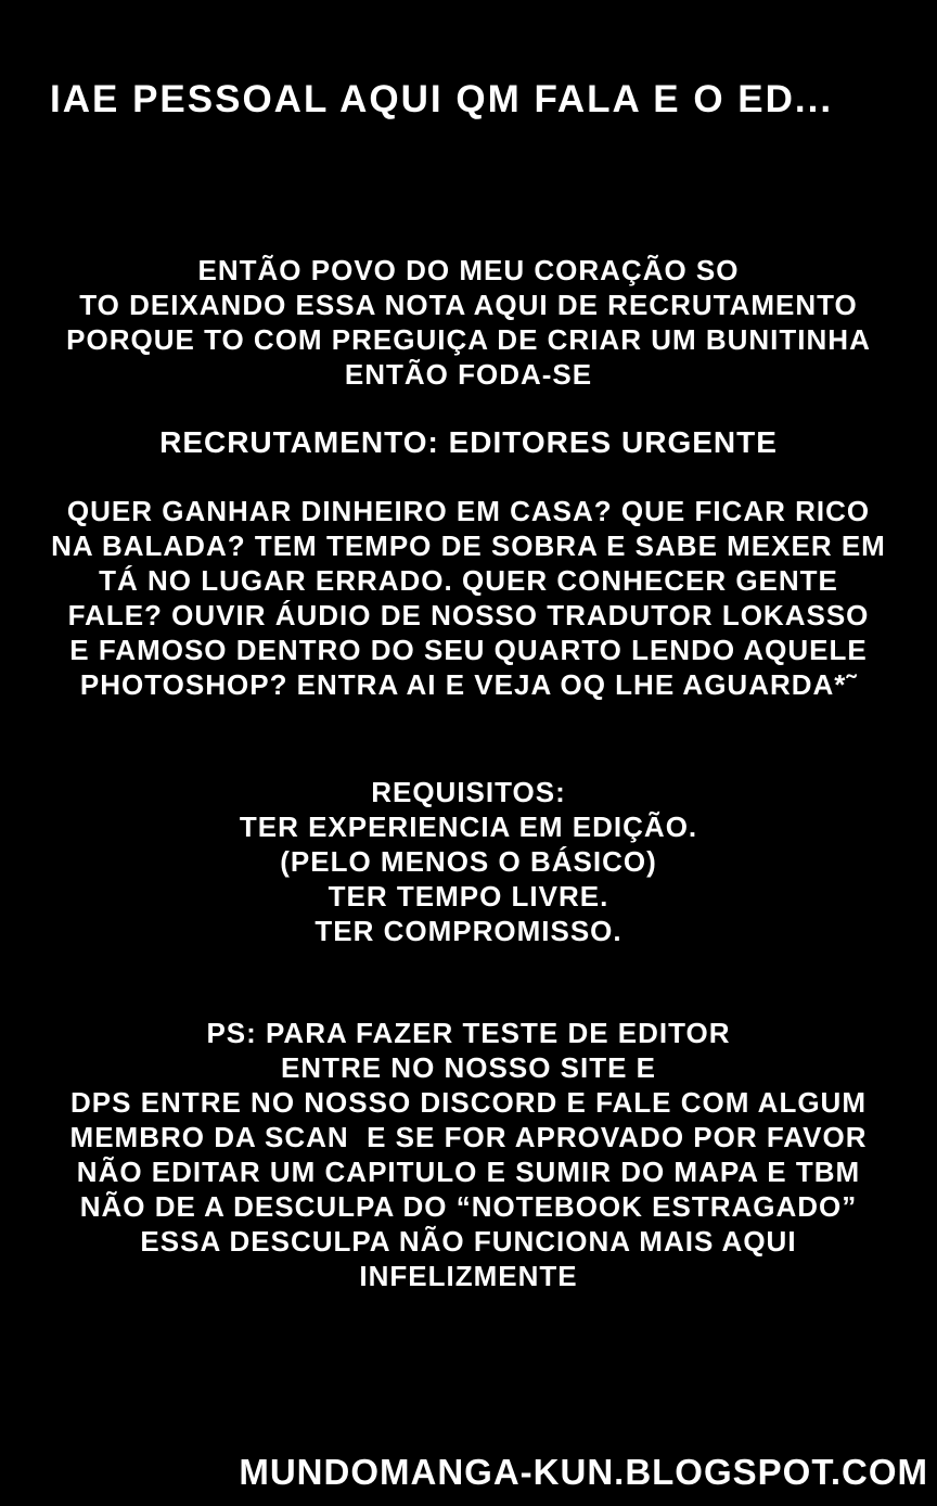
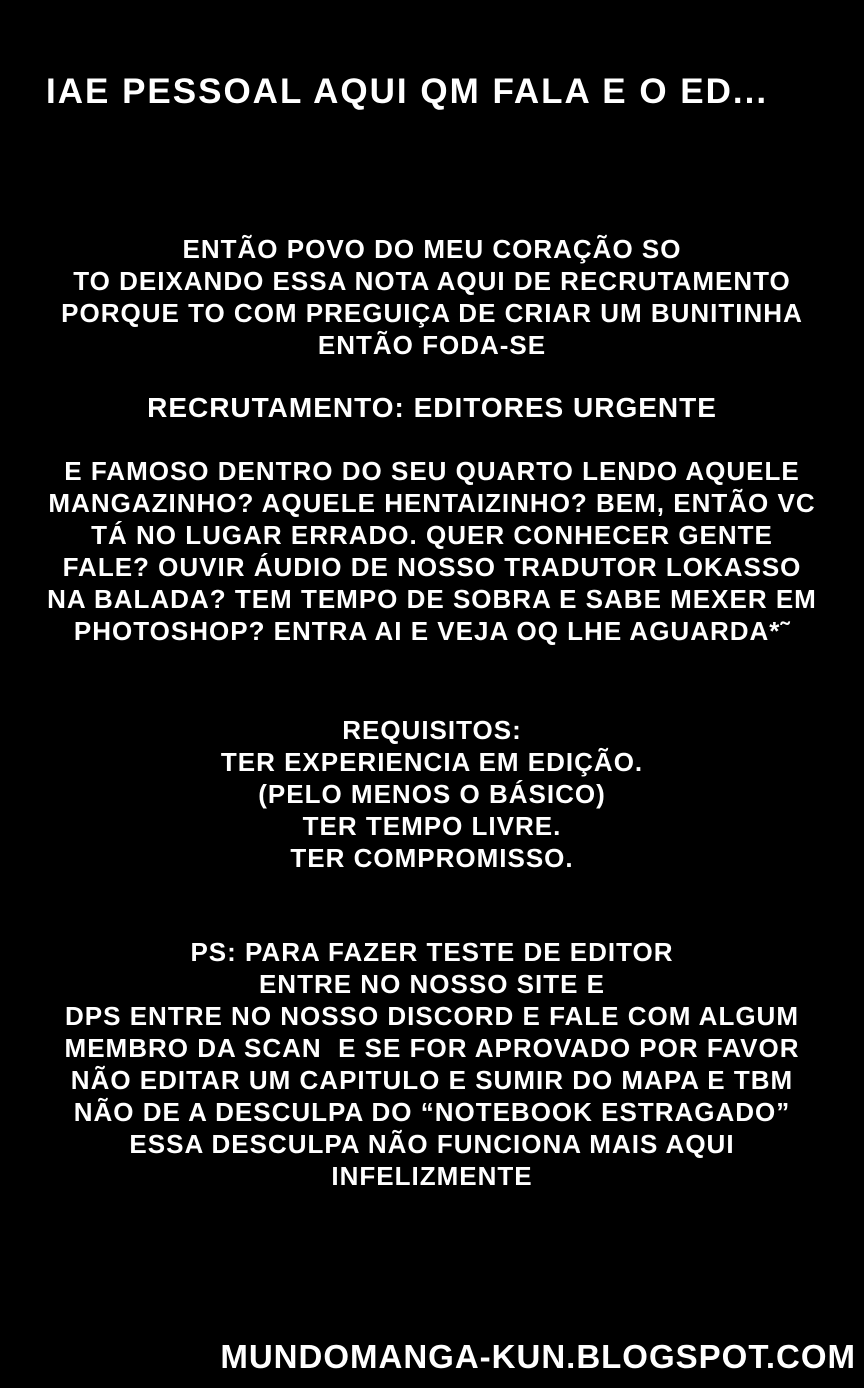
  IAE PESSOAL AQUI QM FALA E O ED...
  ENTÃO POVO DO MEU CORAÇÃO SO
  TO DEIXANDO ESSA NOTA AQUI DE RECRUTAMENTO
  PORQUE TO COM PREGUIÇA DE CRIAR UM BUNITINHA
  ENTÃO FODA-SE
  RECRUTAMENTO: EDITORES URGENTE
- QUER GANHAR DINHEIRO EM CASA? QUE FICAR RICO
- NA BALADA? TEM TEMPO DE SOBRA E SABE MEXER EM
+ E FAMOSO DENTRO DO SEU QUARTO LENDO AQUELE
+ MANGAZINHO? AQUELE HENTAIZINHO? BEM, ENTÃO VC
  TÁ NO LUGAR ERRADO. QUER CONHECER GENTE
  FALE? OUVIR ÁUDIO DE NOSSO TRADUTOR LOKASSO
- E FAMOSO DENTRO DO SEU QUARTO LENDO AQUELE
+ NA BALADA? TEM TEMPO DE SOBRA E SABE MEXER EM
  PHOTOSHOP? ENTRA AI E VEJA OQ LHE AGUARDA*˜
  REQUISITOS:
  TER EXPERIENCIA EM EDIÇÃO.
  (PELO MENOS O BÁSICO)
  TER TEMPO LIVRE.
  TER COMPROMISSO.
  PS: PARA FAZER TESTE DE EDITOR
  ENTRE NO NOSSO SITE E
  DPS ENTRE NO NOSSO DISCORD E FALE COM ALGUM
  MEMBRO DA SCAN E SE FOR APROVADO POR FAVOR
  NÃO EDITAR UM CAPITULO E SUMIR DO MAPA E TBM
  NÃO DE A DESCULPA DO “NOTEBOOK ESTRAGADO”
  ESSA DESCULPA NÃO FUNCIONA MAIS AQUI
  INFELIZMENTE
  MUNDOMANGA-KUN.BLOGSPOT.COM
